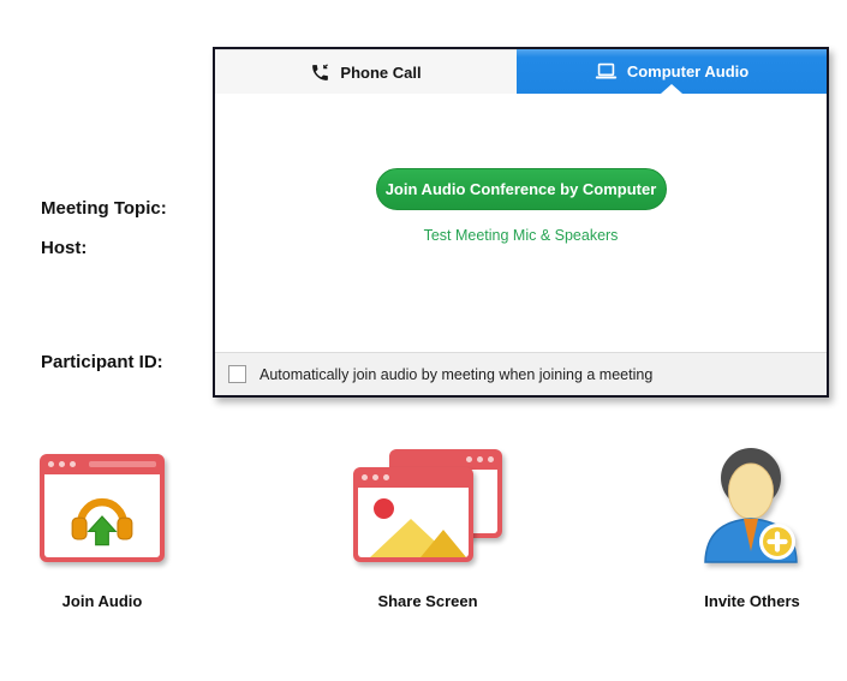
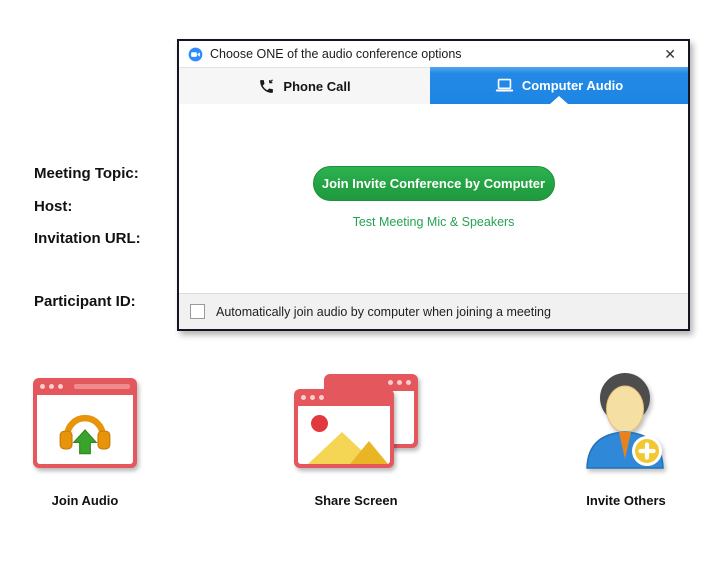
  Meeting Topic:
  Host:
+ Invitation URL:
  Participant ID:
+ Choose ONE of the audio conference options
+ ✕
  Phone Call
  Computer Audio
- Join Audio Conference by Computer
+ Join Invite Conference by Computer
  Test Meeting Mic & Speakers
- Automatically join audio by meeting when joining a meeting
+ Automatically join audio by computer when joining a meeting
  Join Audio
  Share Screen
  Invite Others
